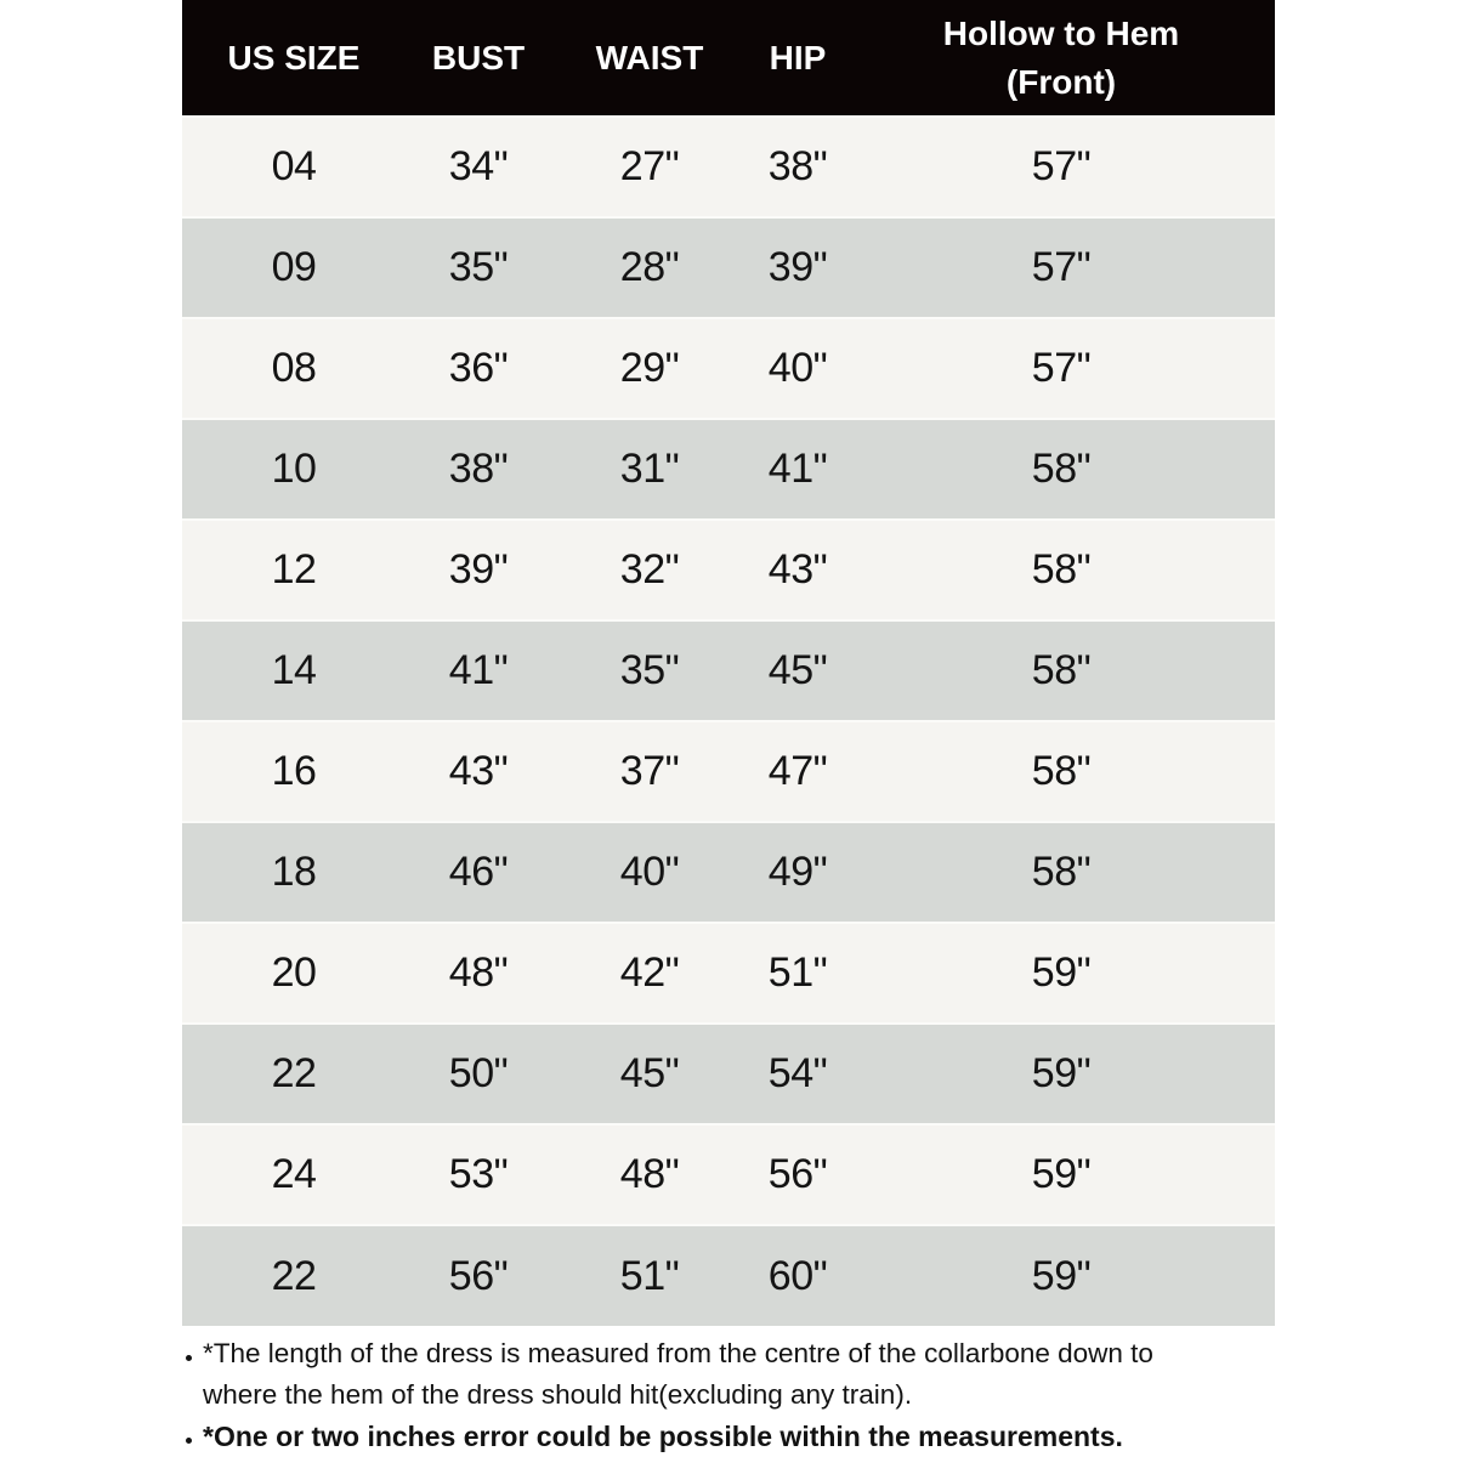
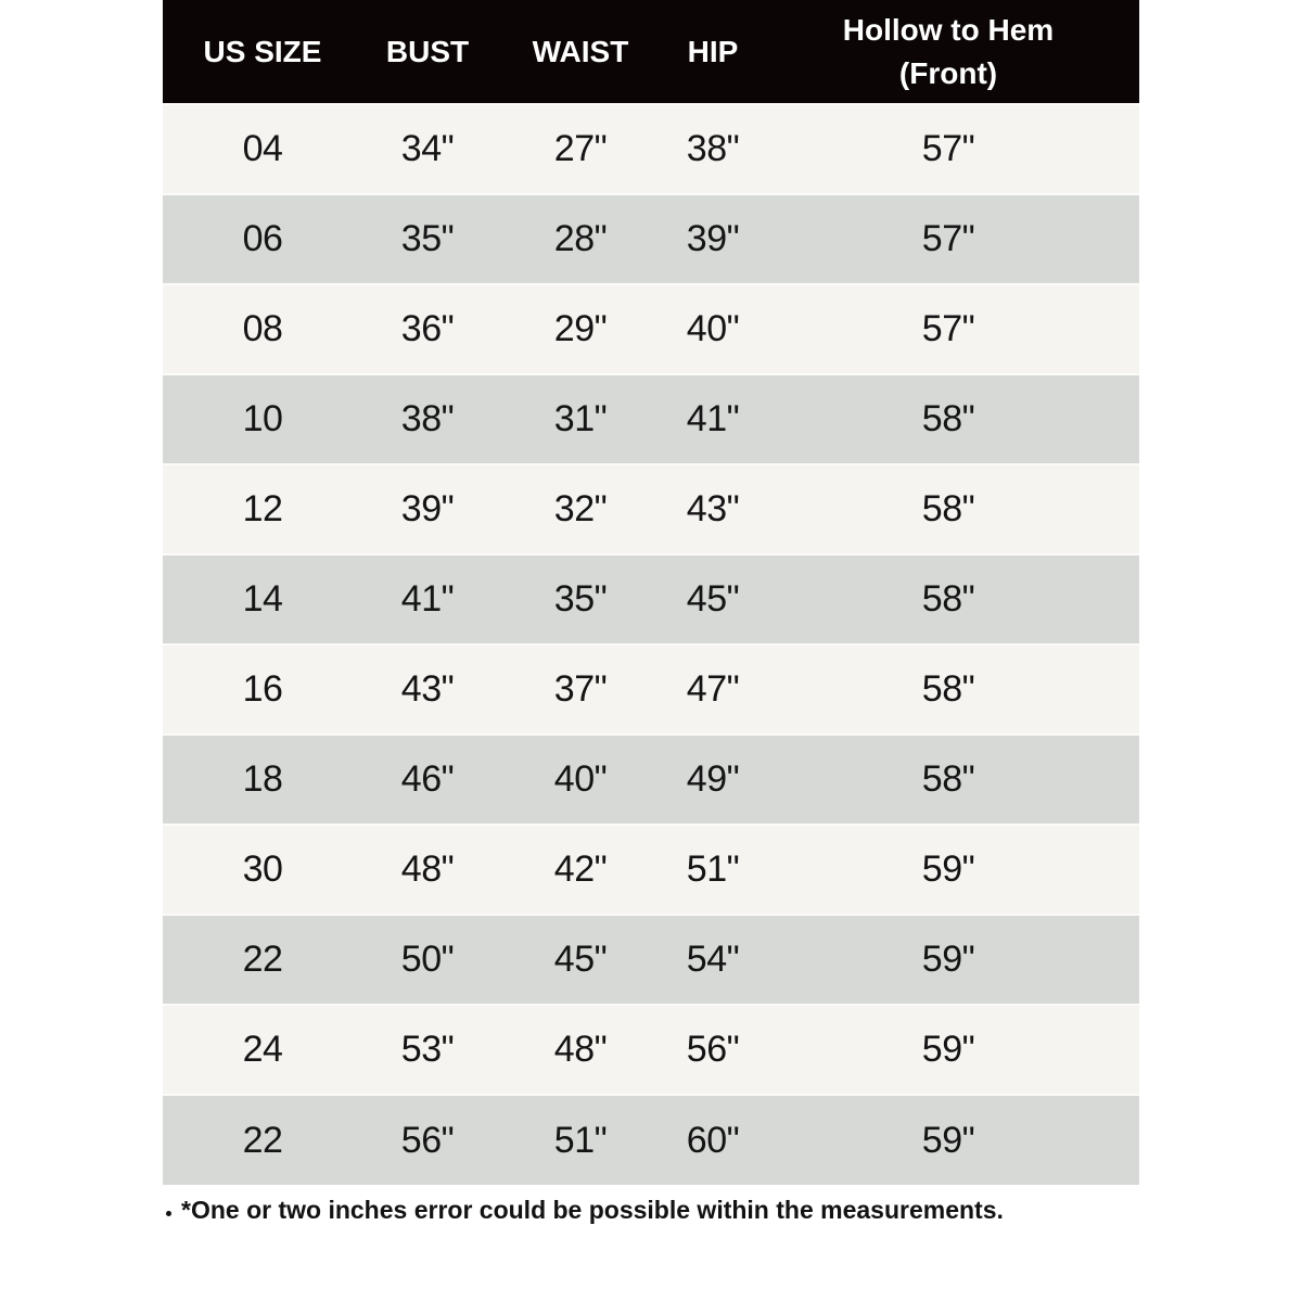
  US SIZE	BUST	WAIST	HIP	Hollow to Hem (Front)
  04	34"	27"	38"	57"
- 09	35"	28"	39"	57"
+ 06	35"	28"	39"	57"
  08	36"	29"	40"	57"
  10	38"	31"	41"	58"
  12	39"	32"	43"	58"
  14	41"	35"	45"	58"
  16	43"	37"	47"	58"
  18	46"	40"	49"	58"
- 20	48"	42"	51"	59"
+ 30	48"	42"	51"	59"
  22	50"	45"	54"	59"
  24	53"	48"	56"	59"
  22	56"	51"	60"	59"
- *The length of the dress is measured from the centre of the collarbone down to where the hem of the dress should hit(excluding any train).
  *One or two inches error could be possible within the measurements.
